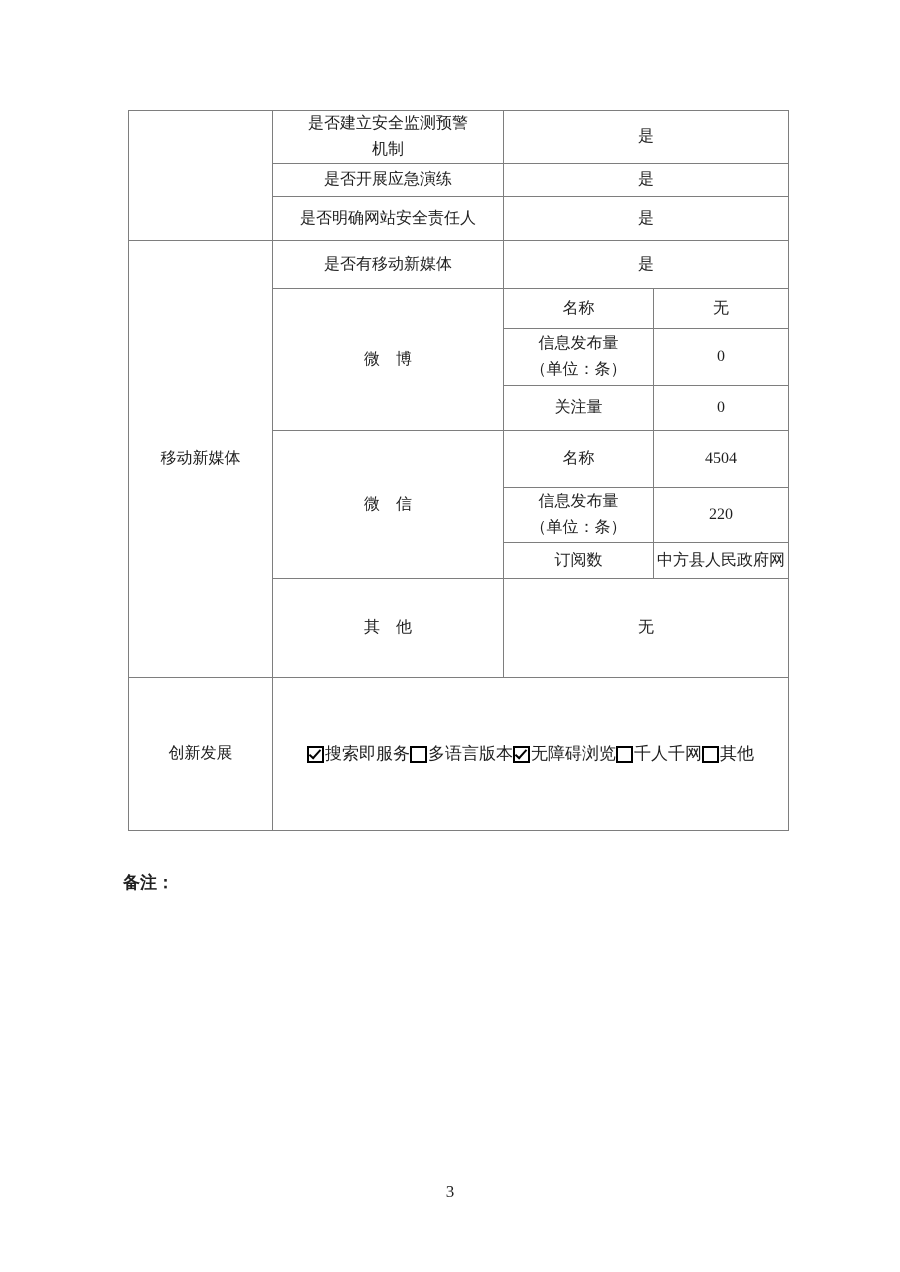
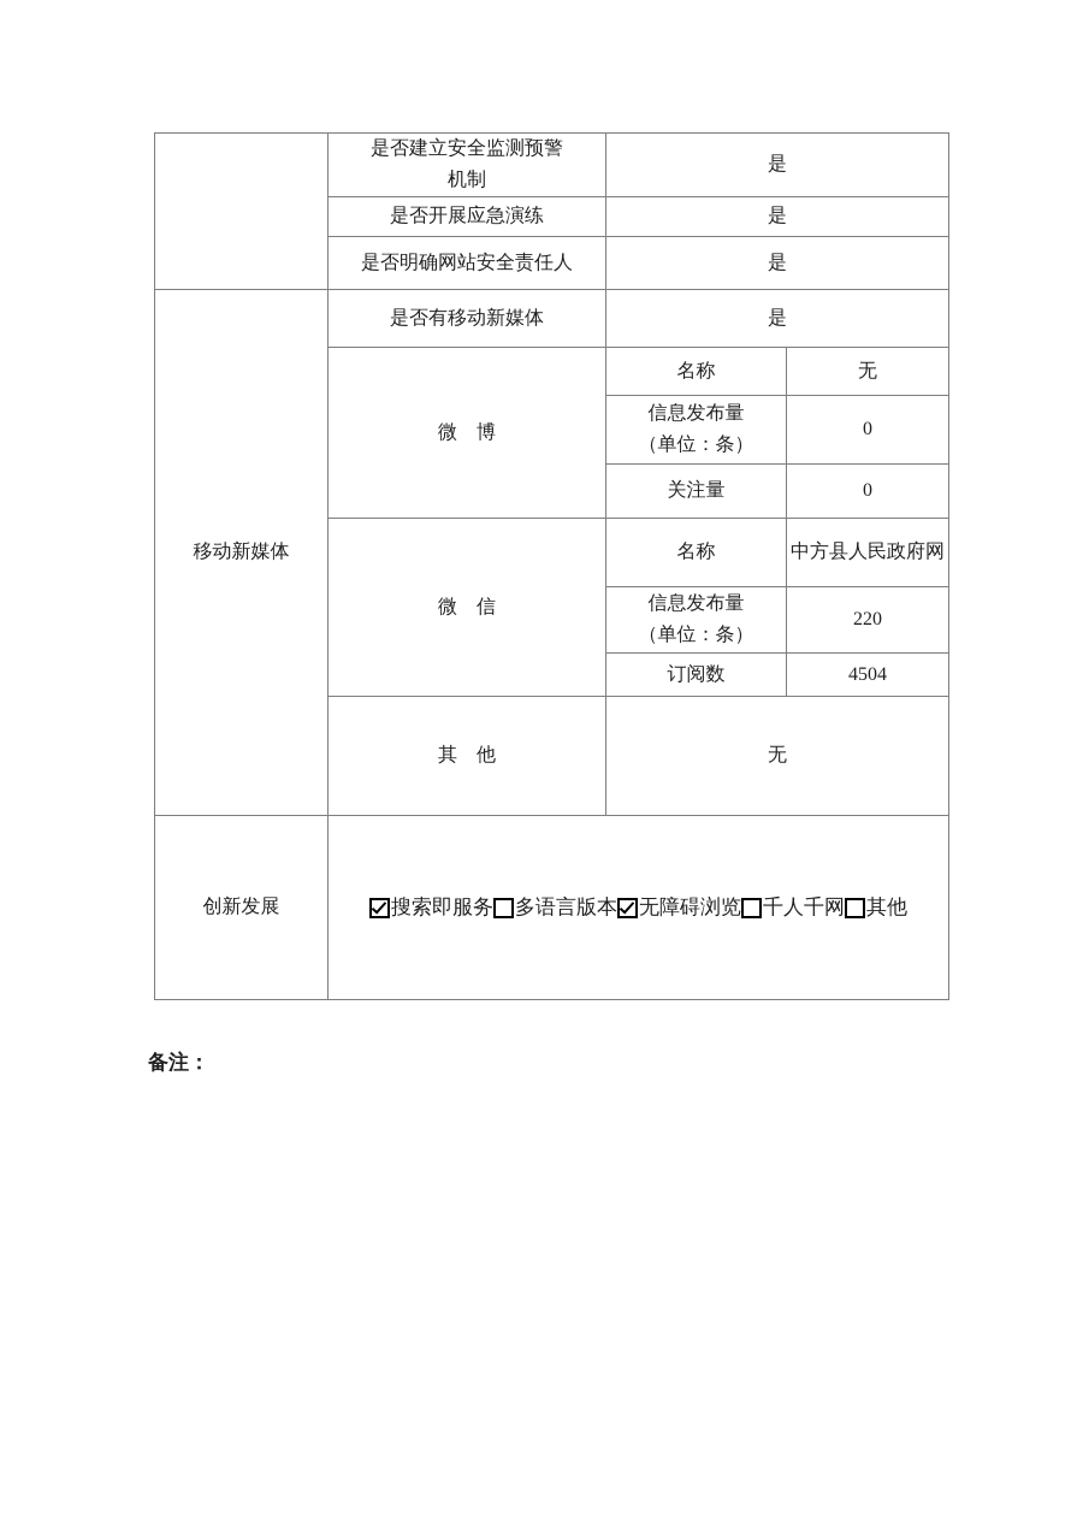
  	是否建立安全监测预警 机制	是
  是否开展应急演练	是
  是否明确网站安全责任人	是
  移动新媒体	是否有移动新媒体	是
  微 博	名称	无
  信息发布量 （单位：条）	0
  关注量	0
- 微 信	名称	4504
+ 微 信	名称	中方县人民政府网
  信息发布量 （单位：条）	220
- 订阅数	中方县人民政府网
+ 订阅数	4504
  其 他	无
  创新发展	搜索即服务 多语言版本 无障碍浏览 千人千网 其他
  备注：
- 3
